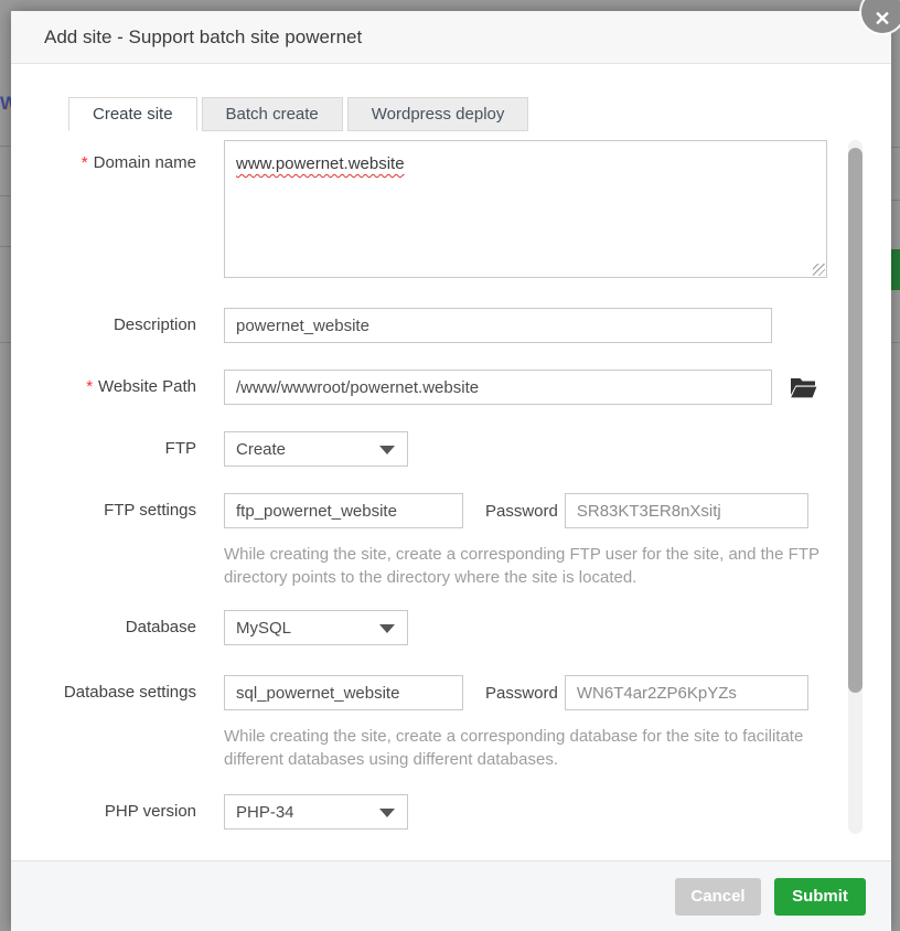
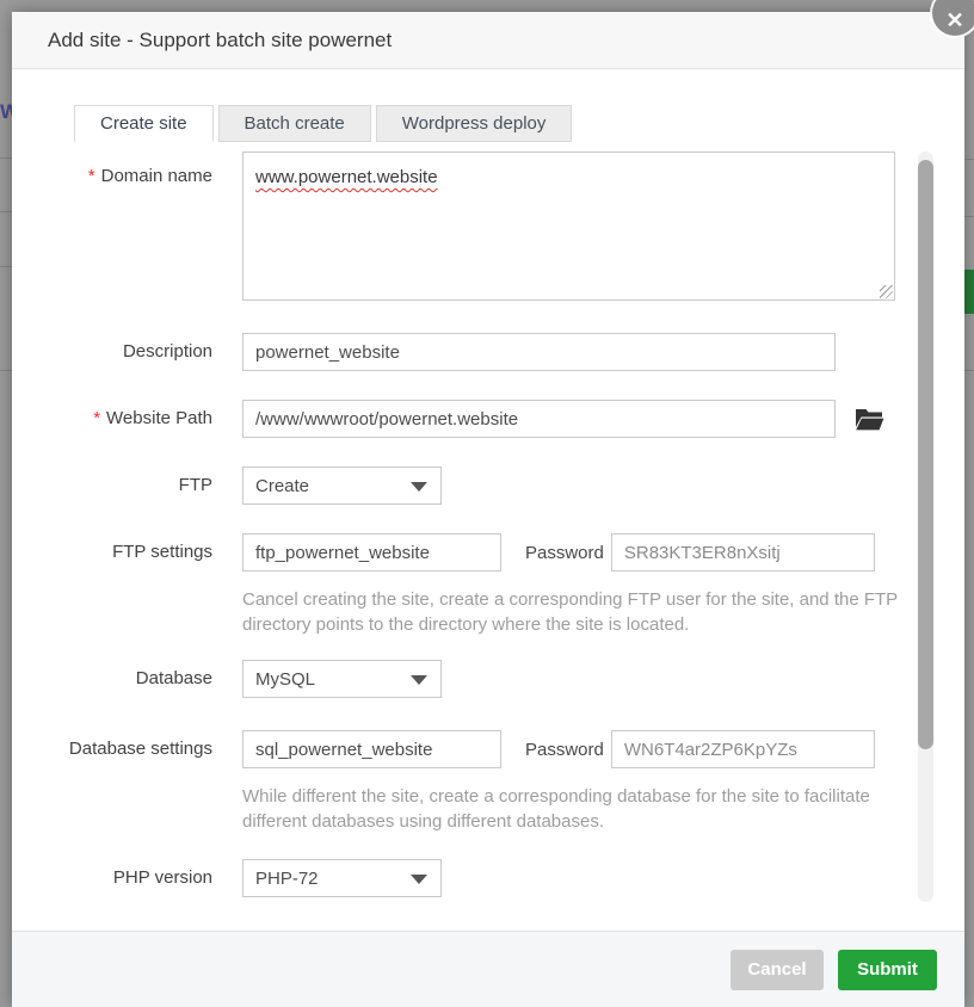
  W
  Add site - Support batch site powernet
  ✕
  Create site
  Batch create
  Wordpress deploy
  * Domain name
  www.powernet.website
  Description
  powernet_website
  * Website Path
  /www/wwwroot/powernet.website
  FTP
  Create
  FTP settings
  ftp_powernet_website
  Password
  SR83KT3ER8nXsitj
- While creating the site, create a corresponding FTP user for the site, and the FTP directory points to the directory where the site is located.
+ Cancel creating the site, create a corresponding FTP user for the site, and the FTP directory points to the directory where the site is located.
  Database
  MySQL
  Database settings
  sql_powernet_website
  Password
  WN6T4ar2ZP6KpYZs
- While creating the site, create a corresponding database for the site to facilitate different databases using different databases.
+ While different the site, create a corresponding database for the site to facilitate different databases using different databases.
  PHP version
- PHP-34
+ PHP-72
  Cancel
  Submit
